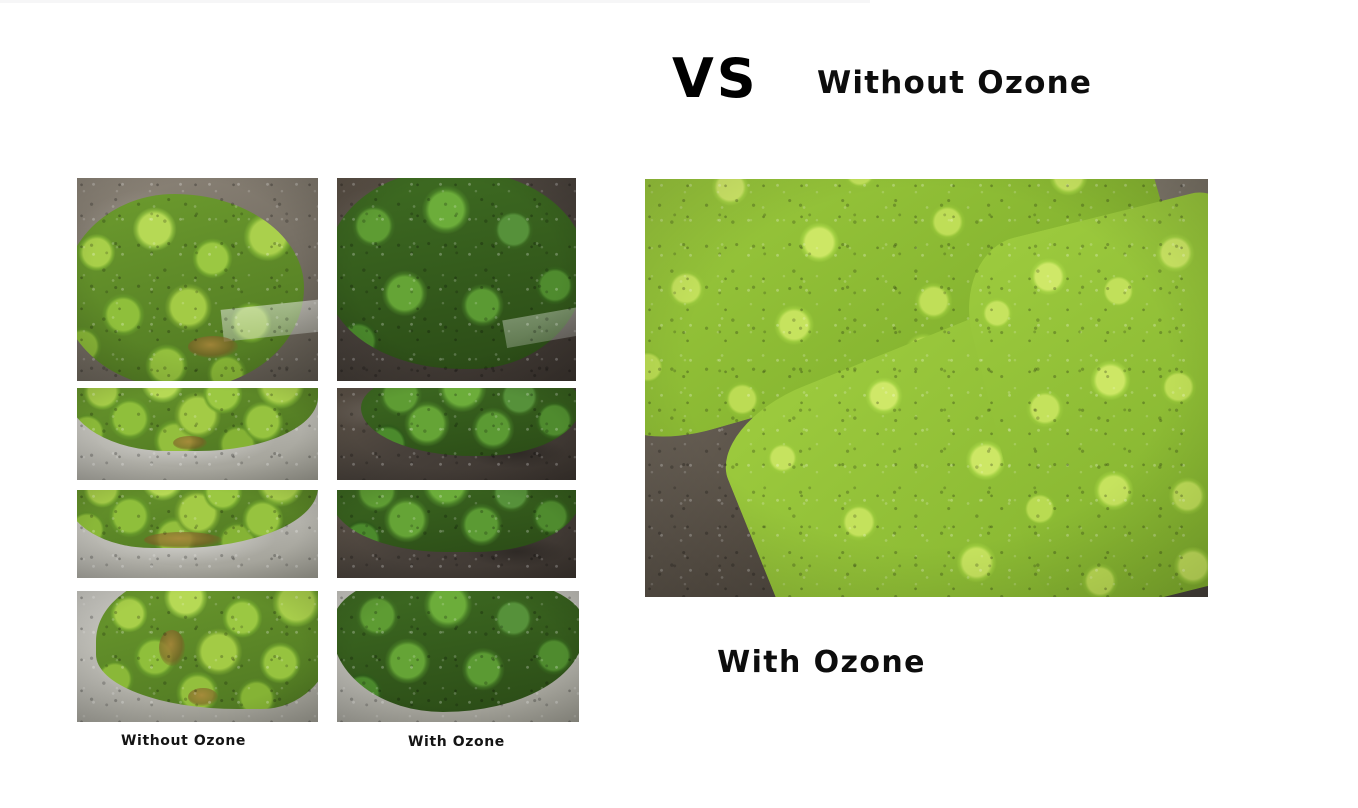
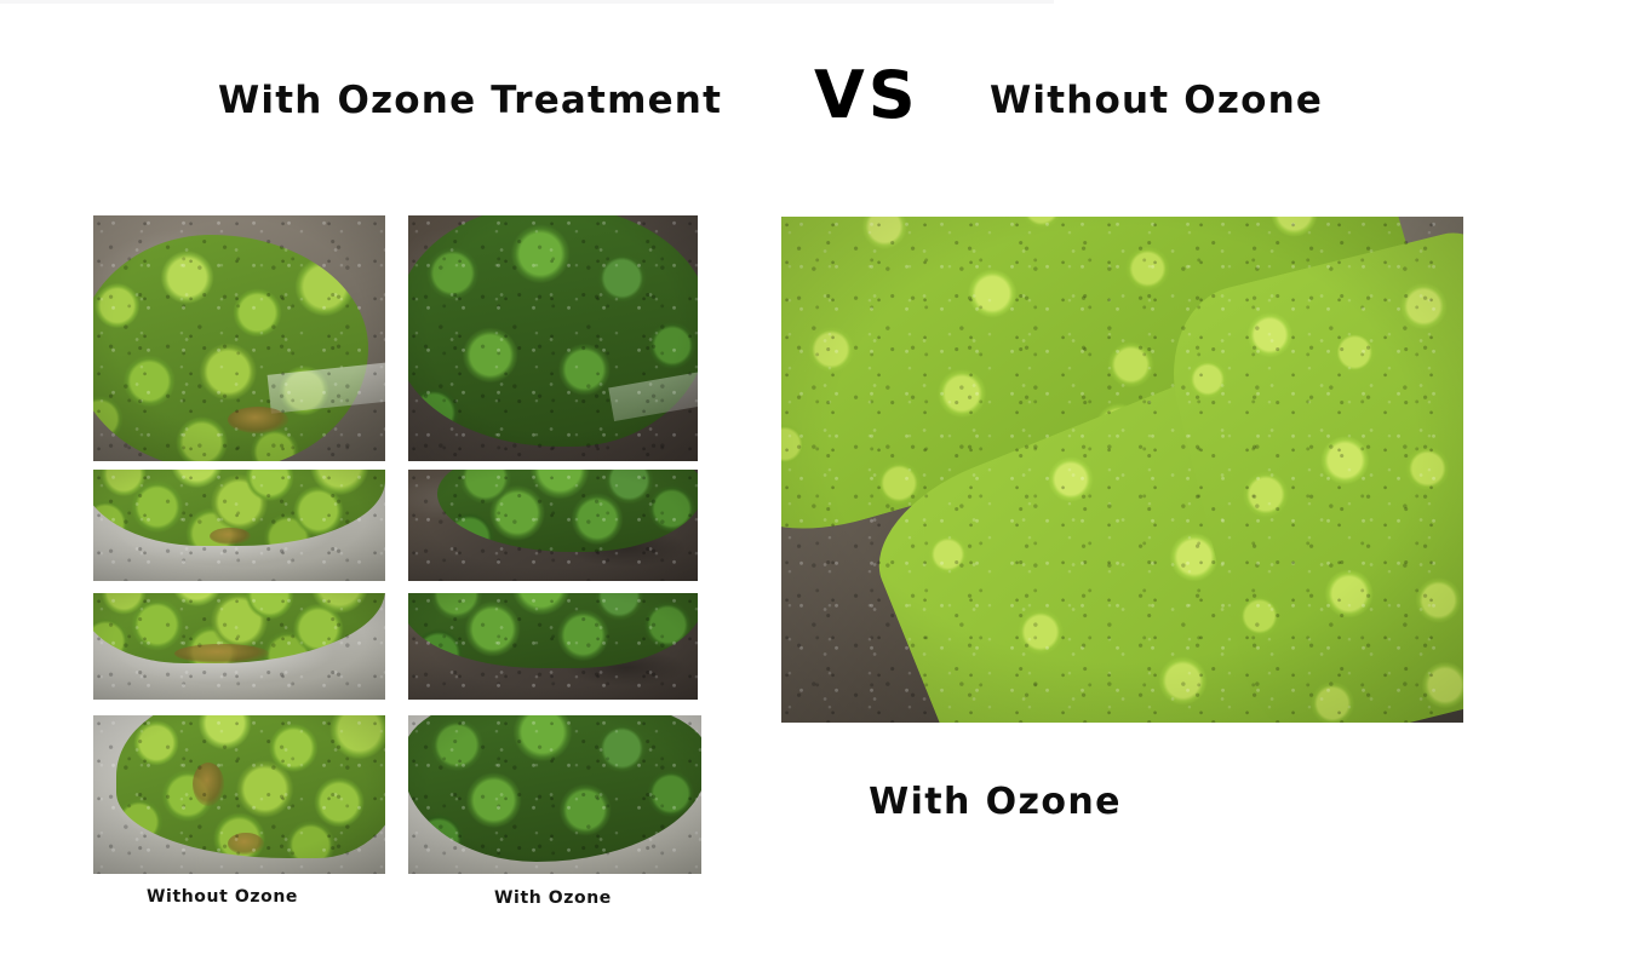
+ With Ozone Treatment
  VS
  Without Ozone
  Without Ozone
  With Ozone
  With Ozone
